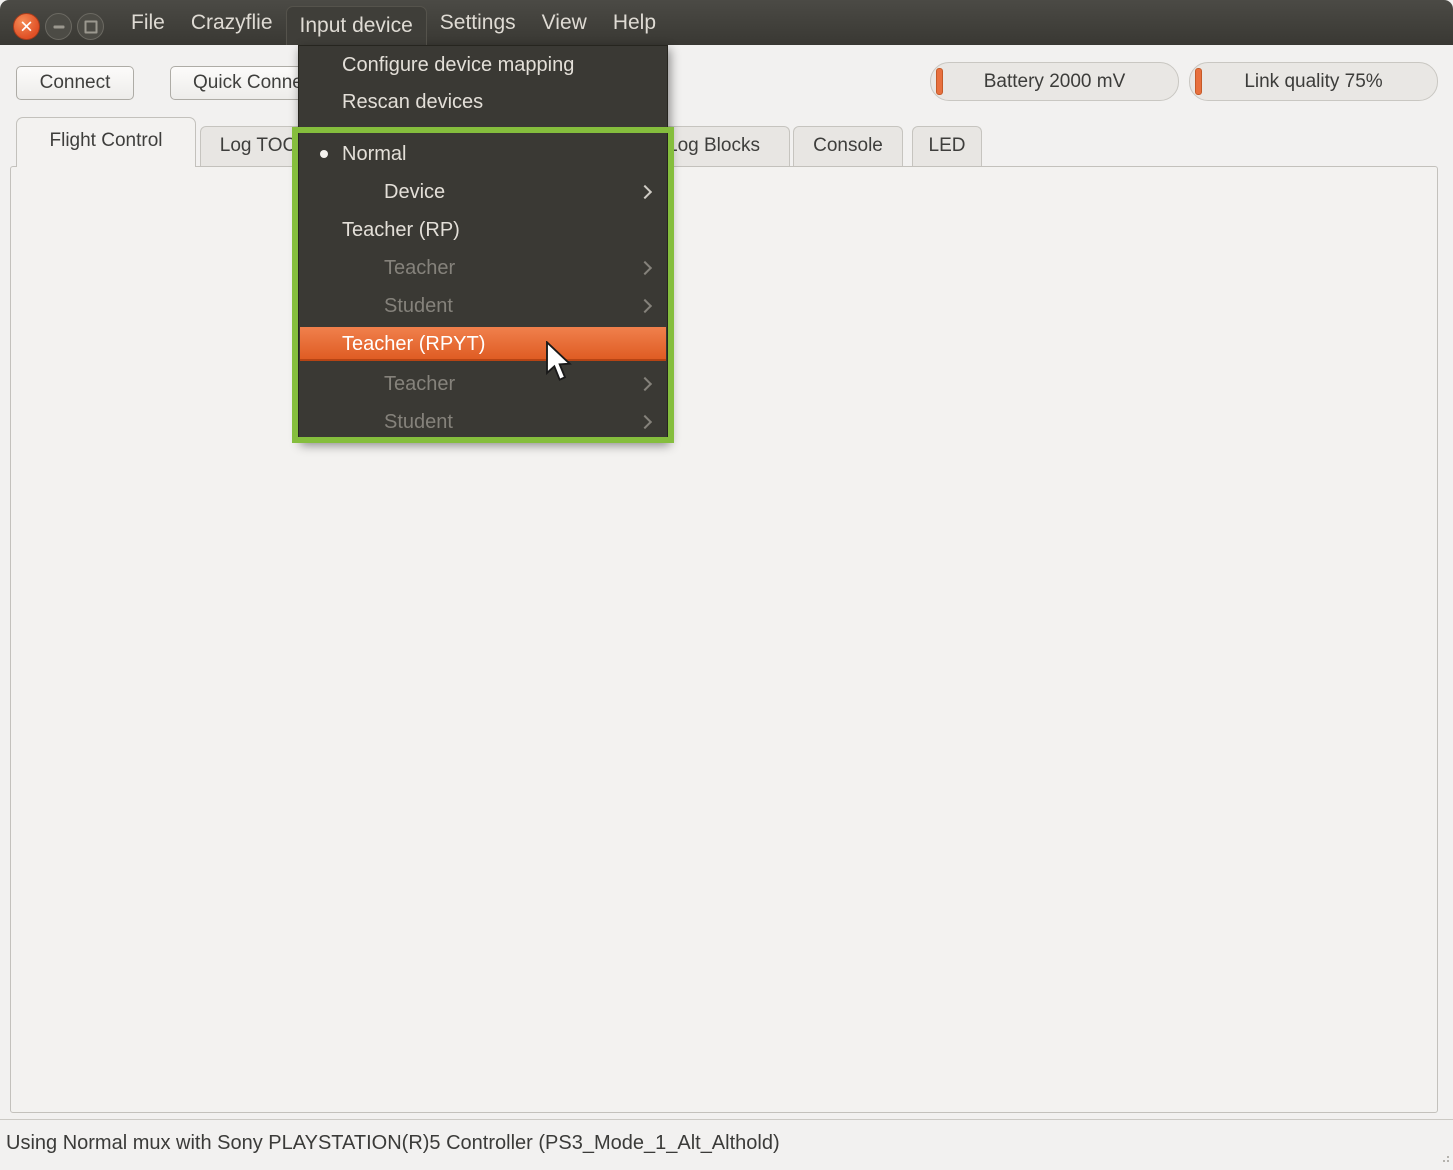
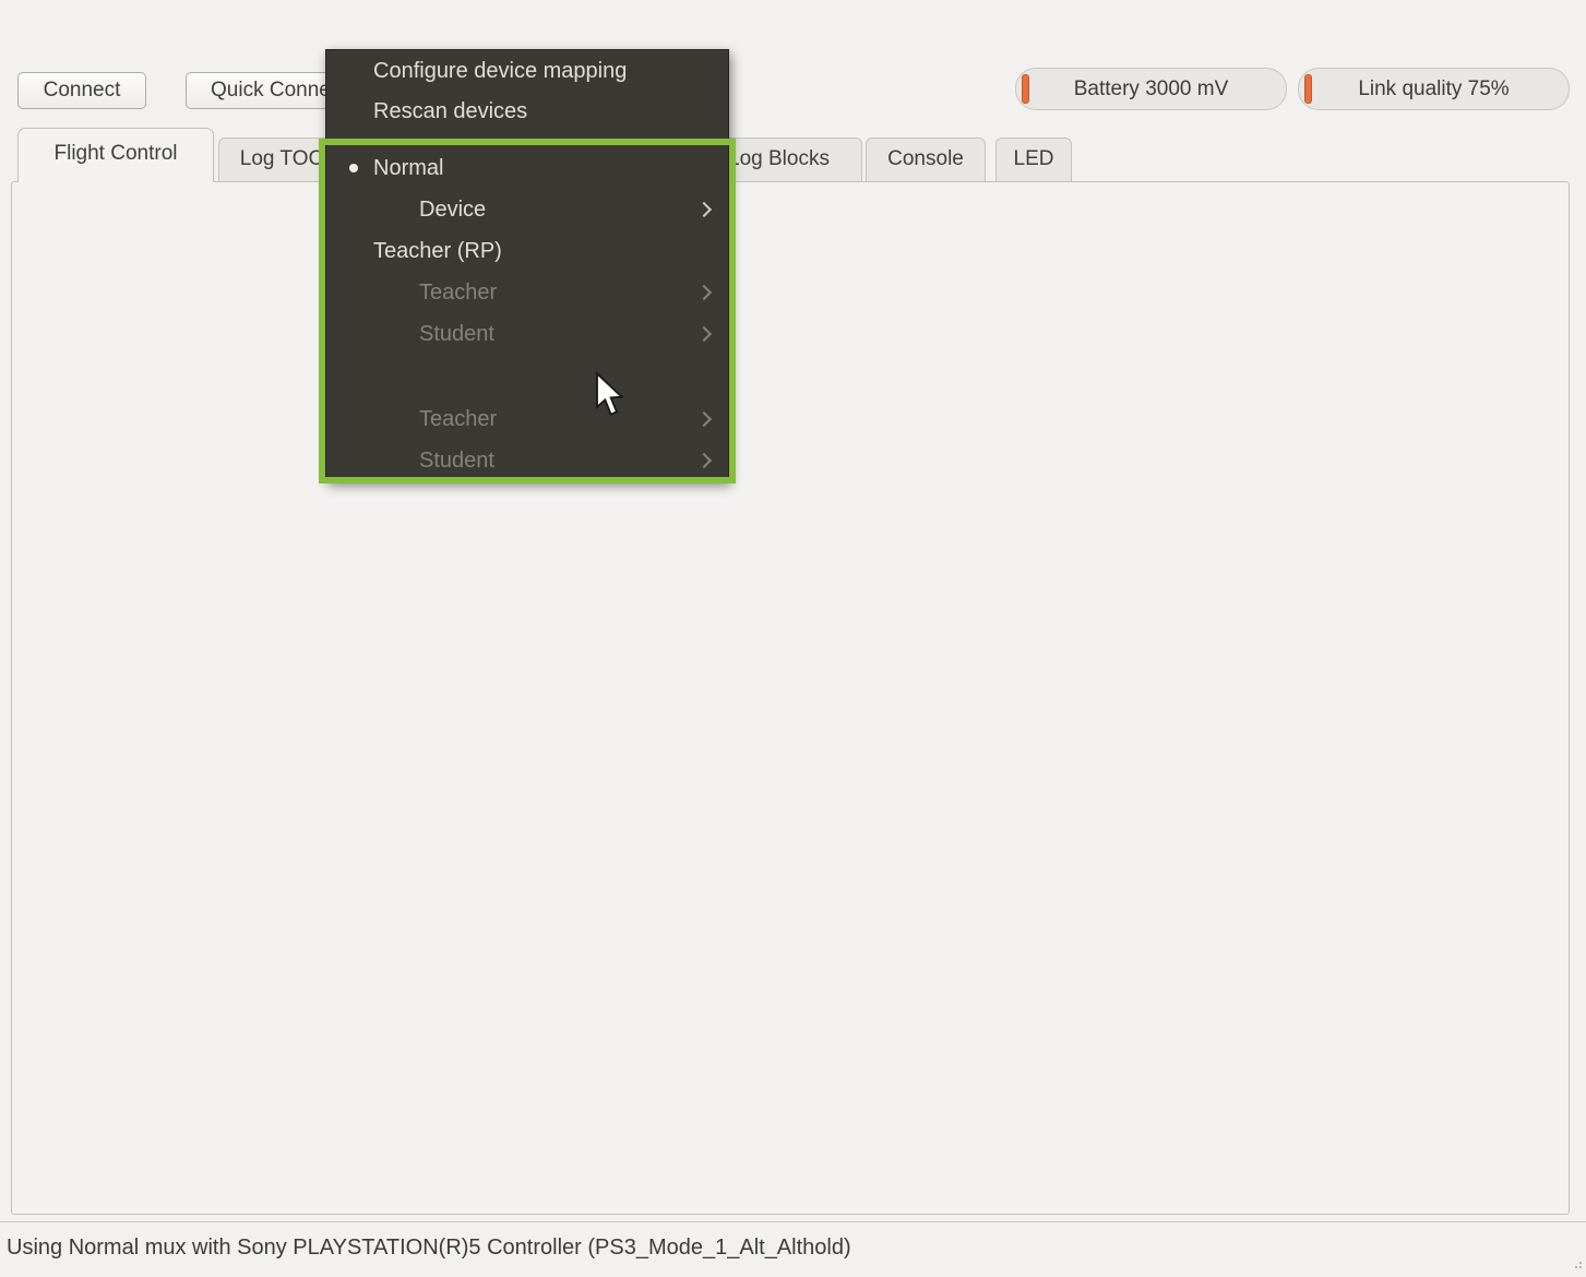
- ✕
- File
- Crazyflie
- Input device
- Settings
- View
- Help
  Connect
  Quick Conn
- Battery 2000 mV
+ Battery 3000 mV
  Link quality 75%
  Flight Control
  Log TOC
  Log Blocks
  Console
  LED
  Using Normal mux with Sony PLAYSTATION(R)5 Controller (PS3_Mode_1_Alt_Althold)
  Configure device mapping
  Rescan devices
  Normal
  Device
  Teacher (RP)
  Teacher
  Student
- Teacher (RPYT)
  Teacher
  Student
